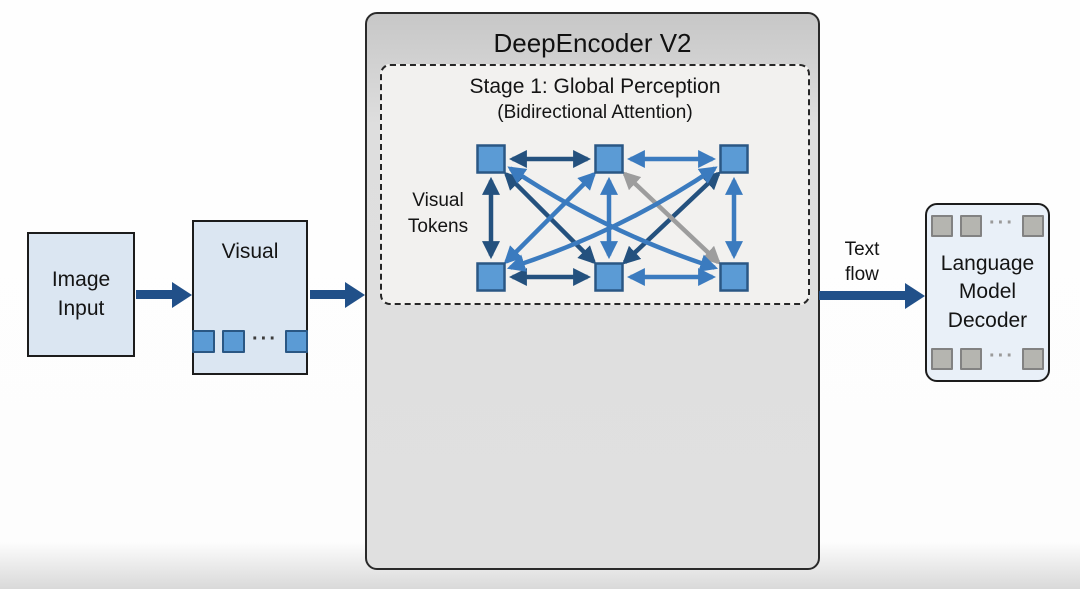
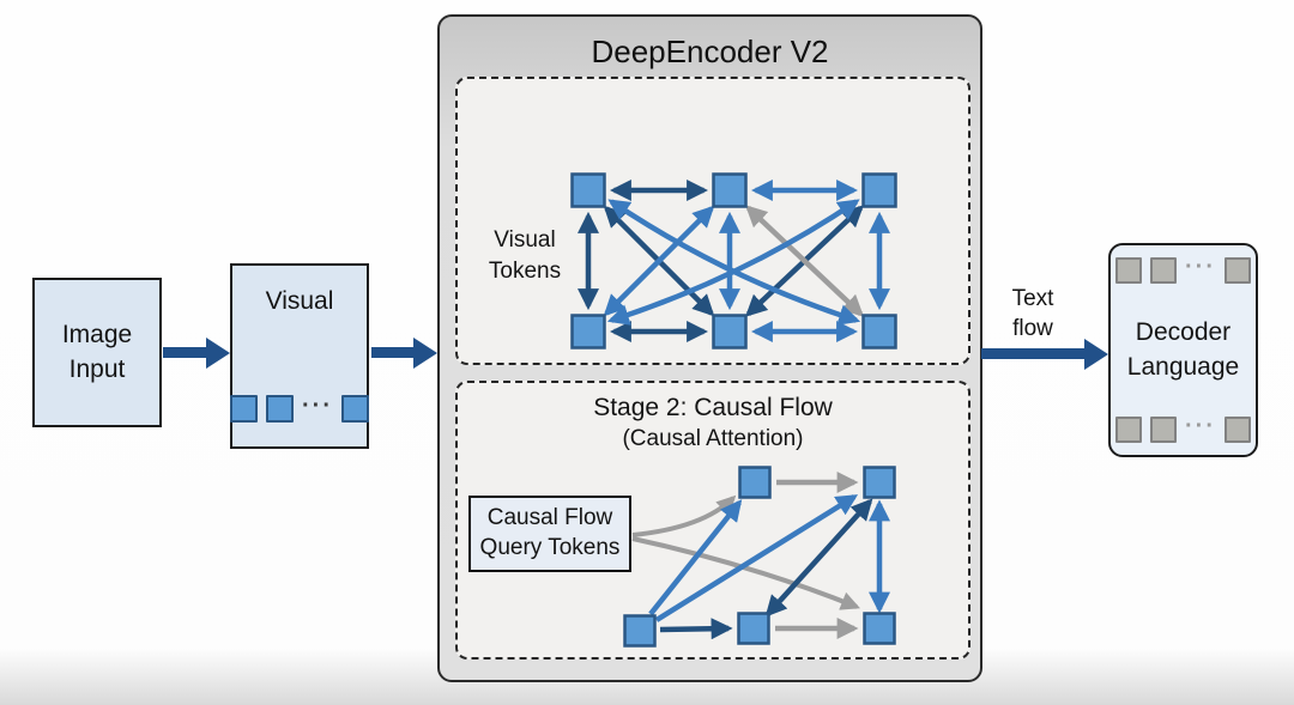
  Image
  Input
  Visual
  ···
  DeepEncoder V2
- Stage 1: Global Perception
- (Bidirectional Attention)
  Visual
  Tokens
+ Stage 2: Causal Flow
+ (Causal Attention)
+ Causal Flow
+ Query Tokens
  Text
  flow
  ···
- Language
+ Decoder
- Model
- Decoder
+ Language
  ···
